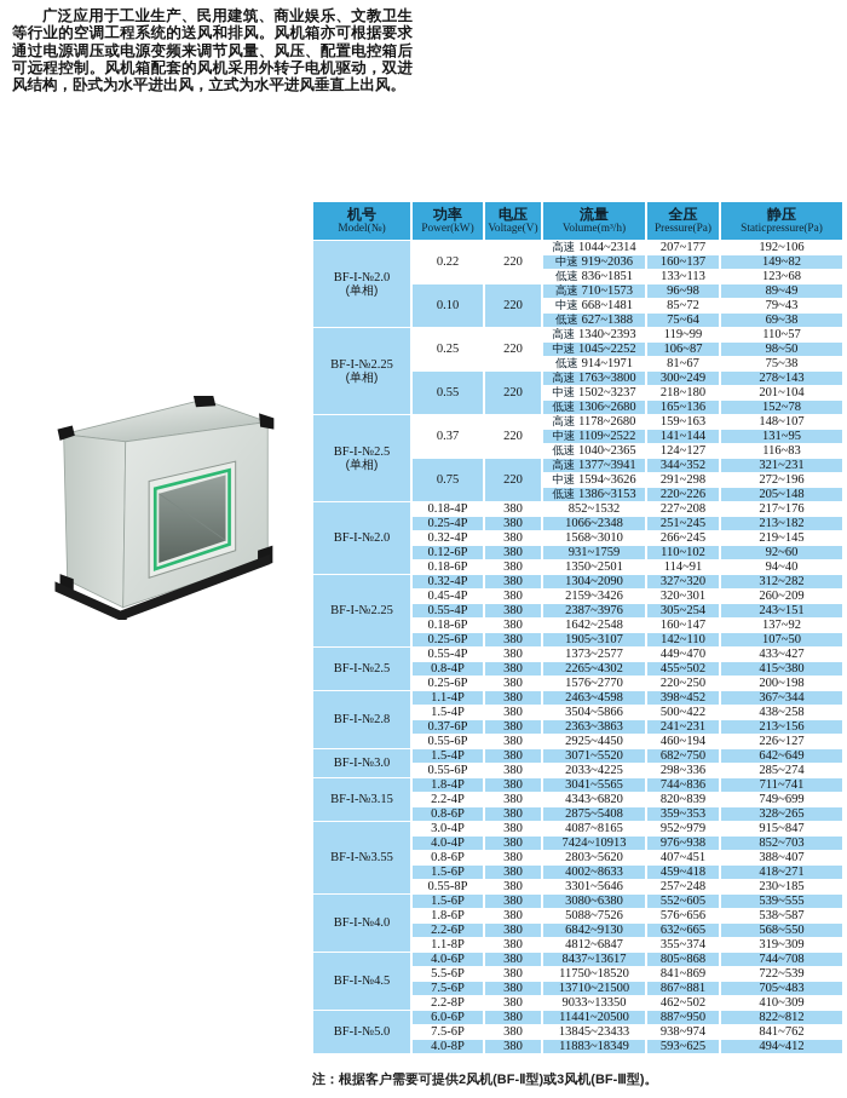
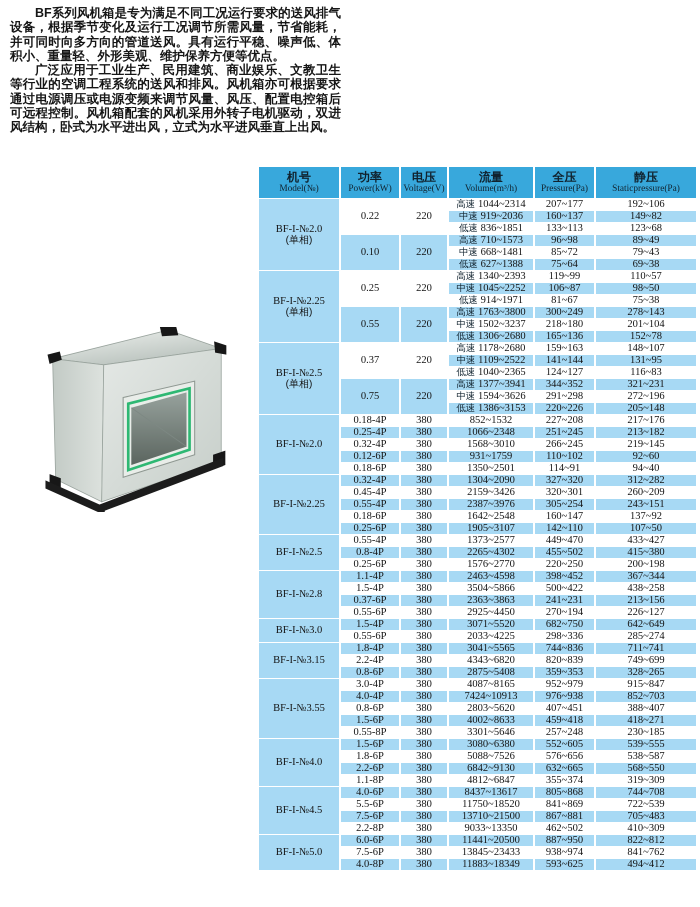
+ BF系列风机箱是专为满足不同工况运行要求的送风排气设备，根据季节变化及运行工况调节所需风量，节省能耗，并可同时向多方向的管道送风。具有运行平稳、噪声低、体积小、重量轻、外形美观、维护保养方便等优点。
  广泛应用于工业生产、民用建筑、商业娱乐、文教卫生等行业的空调工程系统的送风和排风。风机箱亦可根据要求通过电源调压或电源变频来调节风量、风压、配置电控箱后可远程控制。风机箱配套的风机采用外转子电机驱动，双进风结构，卧式为水平进出风，立式为水平进风垂直上出风。
  机号Model(№)	功率Power(kW)	电压Voltage(V)	流量Volume(m³/h)	全压Pressure(Pa)	静压Staticpressure(Pa)
  BF-I-№2.0(单相)	0.22	220	高速 1044~2314	207~177	192~106
  中速 919~2036	160~137	149~82
  低速 836~1851	133~113	123~68
  0.10	220	高速 710~1573	96~98	89~49
  中速 668~1481	85~72	79~43
  低速 627~1388	75~64	69~38
  BF-I-№2.25(单相)	0.25	220	高速 1340~2393	119~99	110~57
  中速 1045~2252	106~87	98~50
  低速 914~1971	81~67	75~38
  0.55	220	高速 1763~3800	300~249	278~143
  中速 1502~3237	218~180	201~104
  低速 1306~2680	165~136	152~78
  BF-I-№2.5(单相)	0.37	220	高速 1178~2680	159~163	148~107
  中速 1109~2522	141~144	131~95
  低速 1040~2365	124~127	116~83
  0.75	220	高速 1377~3941	344~352	321~231
  中速 1594~3626	291~298	272~196
  低速 1386~3153	220~226	205~148
  BF-I-№2.0	0.18-4P	380	852~1532	227~208	217~176
  0.25-4P	380	1066~2348	251~245	213~182
  0.32-4P	380	1568~3010	266~245	219~145
  0.12-6P	380	931~1759	110~102	92~60
  0.18-6P	380	1350~2501	114~91	94~40
  BF-I-№2.25	0.32-4P	380	1304~2090	327~320	312~282
  0.45-4P	380	2159~3426	320~301	260~209
  0.55-4P	380	2387~3976	305~254	243~151
  0.18-6P	380	1642~2548	160~147	137~92
  0.25-6P	380	1905~3107	142~110	107~50
  BF-I-№2.5	0.55-4P	380	1373~2577	449~470	433~427
  0.8-4P	380	2265~4302	455~502	415~380
  0.25-6P	380	1576~2770	220~250	200~198
  BF-I-№2.8	1.1-4P	380	2463~4598	398~452	367~344
  1.5-4P	380	3504~5866	500~422	438~258
  0.37-6P	380	2363~3863	241~231	213~156
- 0.55-6P	380	2925~4450	460~194	226~127
+ 0.55-6P	380	2925~4450	270~194	226~127
  BF-I-№3.0	1.5-4P	380	3071~5520	682~750	642~649
  0.55-6P	380	2033~4225	298~336	285~274
  BF-I-№3.15	1.8-4P	380	3041~5565	744~836	711~741
  2.2-4P	380	4343~6820	820~839	749~699
  0.8-6P	380	2875~5408	359~353	328~265
  BF-I-№3.55	3.0-4P	380	4087~8165	952~979	915~847
  4.0-4P	380	7424~10913	976~938	852~703
  0.8-6P	380	2803~5620	407~451	388~407
  1.5-6P	380	4002~8633	459~418	418~271
  0.55-8P	380	3301~5646	257~248	230~185
  BF-I-№4.0	1.5-6P	380	3080~6380	552~605	539~555
  1.8-6P	380	5088~7526	576~656	538~587
  2.2-6P	380	6842~9130	632~665	568~550
  1.1-8P	380	4812~6847	355~374	319~309
  BF-I-№4.5	4.0-6P	380	8437~13617	805~868	744~708
  5.5-6P	380	11750~18520	841~869	722~539
  7.5-6P	380	13710~21500	867~881	705~483
  2.2-8P	380	9033~13350	462~502	410~309
  BF-I-№5.0	6.0-6P	380	11441~20500	887~950	822~812
  7.5-6P	380	13845~23433	938~974	841~762
  4.0-8P	380	11883~18349	593~625	494~412
- 注：根据客户需要可提供2风机(BF-Ⅱ型)或3风机(BF-Ⅲ型)。
